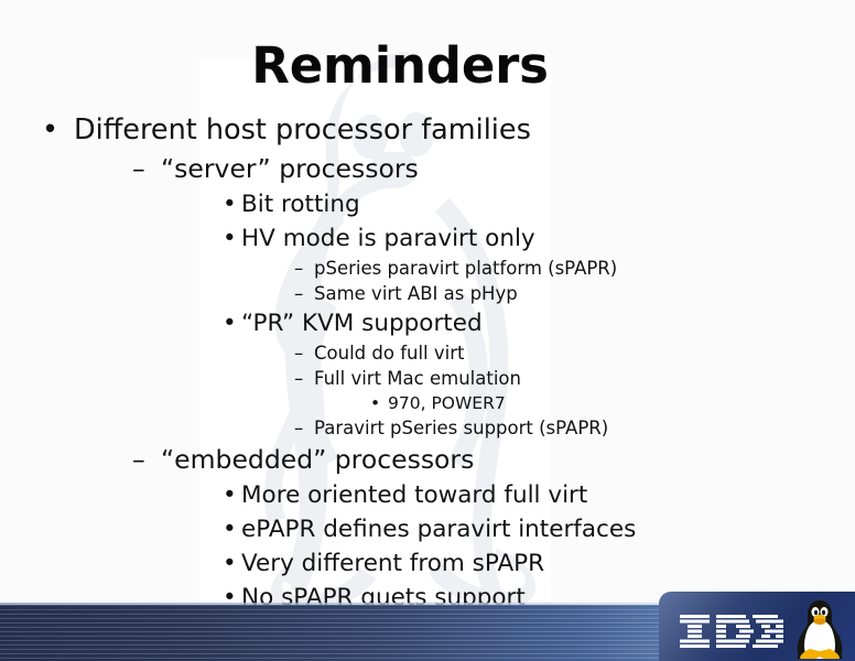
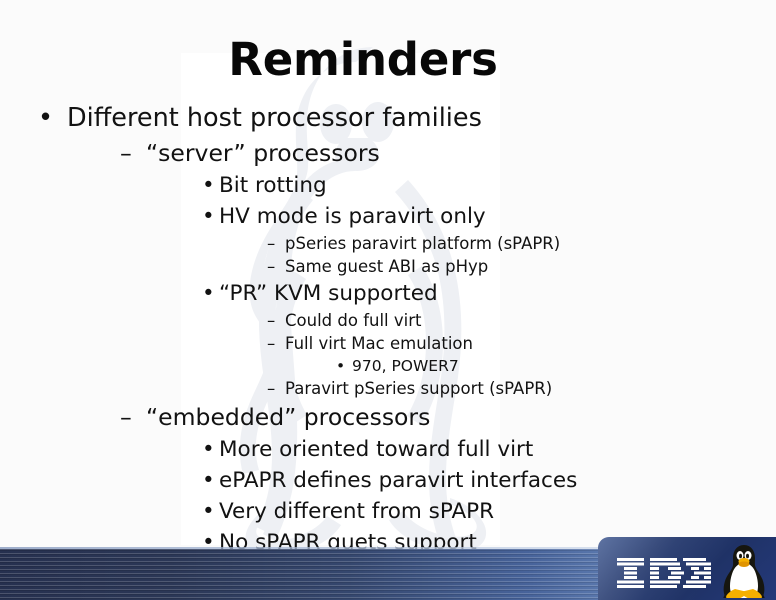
  Reminders
  •
  Different host processor families
  –
  “server” processors
  •
  Bit rotting
  •
  HV mode is paravirt only
  –
  pSeries paravirt platform (sPAPR)
  –
- Same virt ABI as pHyp
+ Same guest ABI as pHyp
  •
  “PR” KVM supported
  –
  Could do full virt
  –
  Full virt Mac emulation
  •
  970, POWER7
  –
  Paravirt pSeries support (sPAPR)
  –
  “embedded” processors
  •
  More oriented toward full virt
  •
  ePAPR defines paravirt interfaces
  •
  Very different from sPAPR
  •
  No sPAPR guets support
